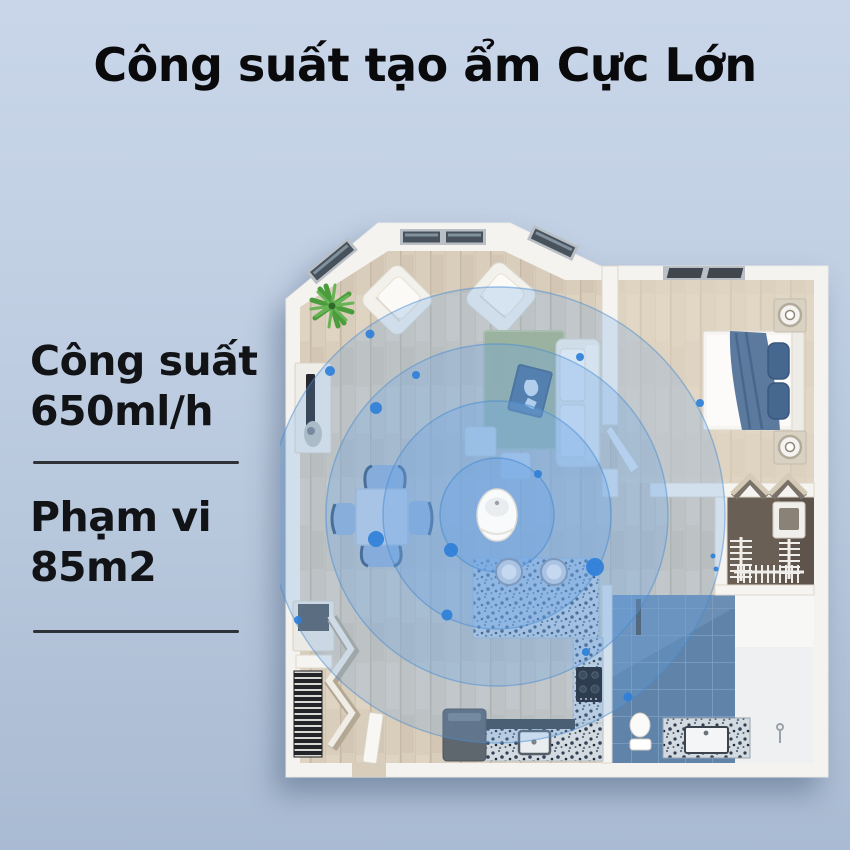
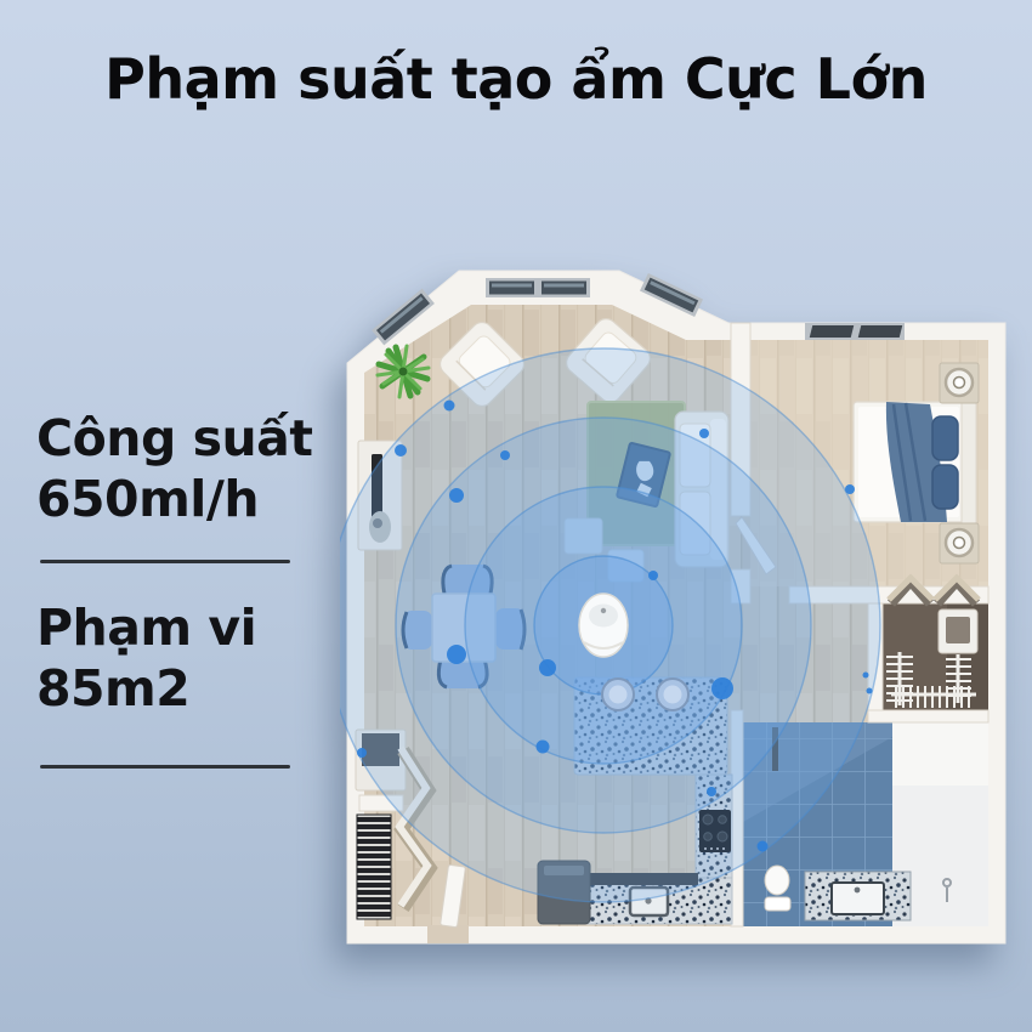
- Công suất tạo ẩm Cực Lớn
+ Phạm suất tạo ẩm Cực Lớn
  Công suất
  650ml/h
  Phạm vi
  85m2
